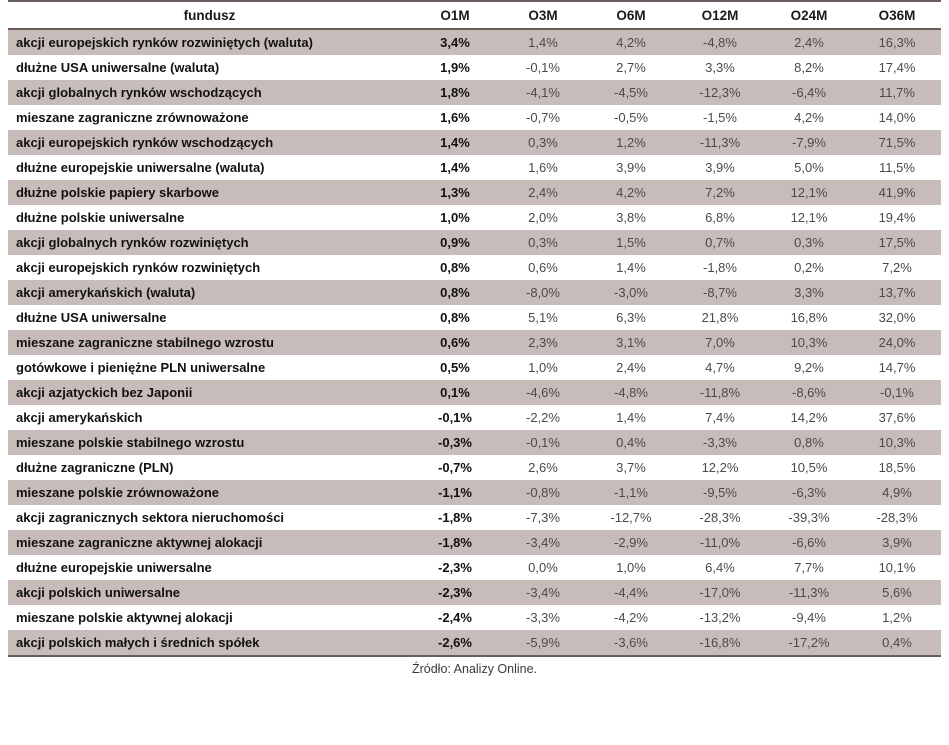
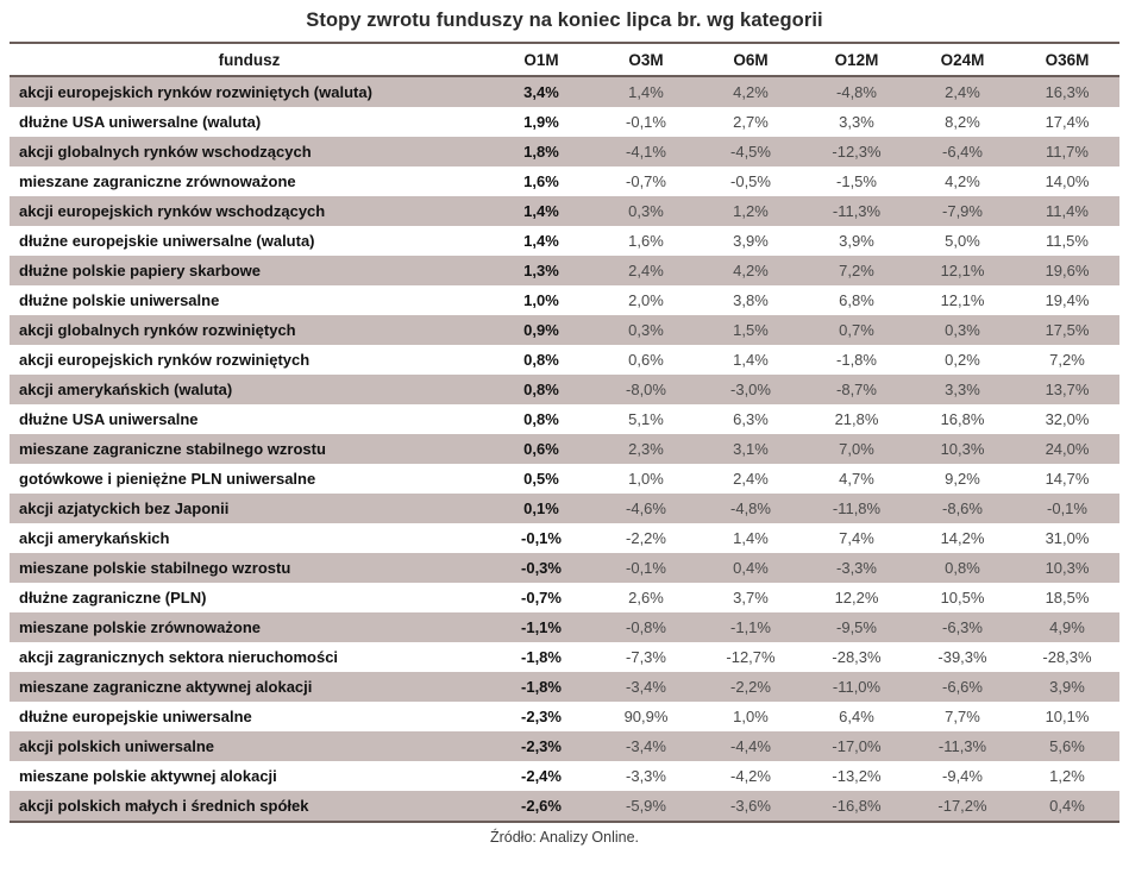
+ Stopy zwrotu funduszy na koniec lipca br. wg kategorii
  fundusz	O1M	O3M	O6M	O12M	O24M	O36M
  akcji europejskich rynków rozwiniętych (waluta)	3,4%	1,4%	4,2%	-4,8%	2,4%	16,3%
  dłużne USA uniwersalne (waluta)	1,9%	-0,1%	2,7%	3,3%	8,2%	17,4%
  akcji globalnych rynków wschodzących	1,8%	-4,1%	-4,5%	-12,3%	-6,4%	11,7%
  mieszane zagraniczne zrównoważone	1,6%	-0,7%	-0,5%	-1,5%	4,2%	14,0%
- akcji europejskich rynków wschodzących	1,4%	0,3%	1,2%	-11,3%	-7,9%	71,5%
+ akcji europejskich rynków wschodzących	1,4%	0,3%	1,2%	-11,3%	-7,9%	11,4%
  dłużne europejskie uniwersalne (waluta)	1,4%	1,6%	3,9%	3,9%	5,0%	11,5%
- dłużne polskie papiery skarbowe	1,3%	2,4%	4,2%	7,2%	12,1%	41,9%
+ dłużne polskie papiery skarbowe	1,3%	2,4%	4,2%	7,2%	12,1%	19,6%
  dłużne polskie uniwersalne	1,0%	2,0%	3,8%	6,8%	12,1%	19,4%
  akcji globalnych rynków rozwiniętych	0,9%	0,3%	1,5%	0,7%	0,3%	17,5%
  akcji europejskich rynków rozwiniętych	0,8%	0,6%	1,4%	-1,8%	0,2%	7,2%
  akcji amerykańskich (waluta)	0,8%	-8,0%	-3,0%	-8,7%	3,3%	13,7%
  dłużne USA uniwersalne	0,8%	5,1%	6,3%	21,8%	16,8%	32,0%
  mieszane zagraniczne stabilnego wzrostu	0,6%	2,3%	3,1%	7,0%	10,3%	24,0%
  gotówkowe i pieniężne PLN uniwersalne	0,5%	1,0%	2,4%	4,7%	9,2%	14,7%
  akcji azjatyckich bez Japonii	0,1%	-4,6%	-4,8%	-11,8%	-8,6%	-0,1%
- akcji amerykańskich	-0,1%	-2,2%	1,4%	7,4%	14,2%	37,6%
+ akcji amerykańskich	-0,1%	-2,2%	1,4%	7,4%	14,2%	31,0%
  mieszane polskie stabilnego wzrostu	-0,3%	-0,1%	0,4%	-3,3%	0,8%	10,3%
  dłużne zagraniczne (PLN)	-0,7%	2,6%	3,7%	12,2%	10,5%	18,5%
  mieszane polskie zrównoważone	-1,1%	-0,8%	-1,1%	-9,5%	-6,3%	4,9%
  akcji zagranicznych sektora nieruchomości	-1,8%	-7,3%	-12,7%	-28,3%	-39,3%	-28,3%
- mieszane zagraniczne aktywnej alokacji	-1,8%	-3,4%	-2,9%	-11,0%	-6,6%	3,9%
+ mieszane zagraniczne aktywnej alokacji	-1,8%	-3,4%	-2,2%	-11,0%	-6,6%	3,9%
- dłużne europejskie uniwersalne	-2,3%	0,0%	1,0%	6,4%	7,7%	10,1%
+ dłużne europejskie uniwersalne	-2,3%	90,9%	1,0%	6,4%	7,7%	10,1%
  akcji polskich uniwersalne	-2,3%	-3,4%	-4,4%	-17,0%	-11,3%	5,6%
  mieszane polskie aktywnej alokacji	-2,4%	-3,3%	-4,2%	-13,2%	-9,4%	1,2%
  akcji polskich małych i średnich spółek	-2,6%	-5,9%	-3,6%	-16,8%	-17,2%	0,4%
  Źródło: Analizy Online.
